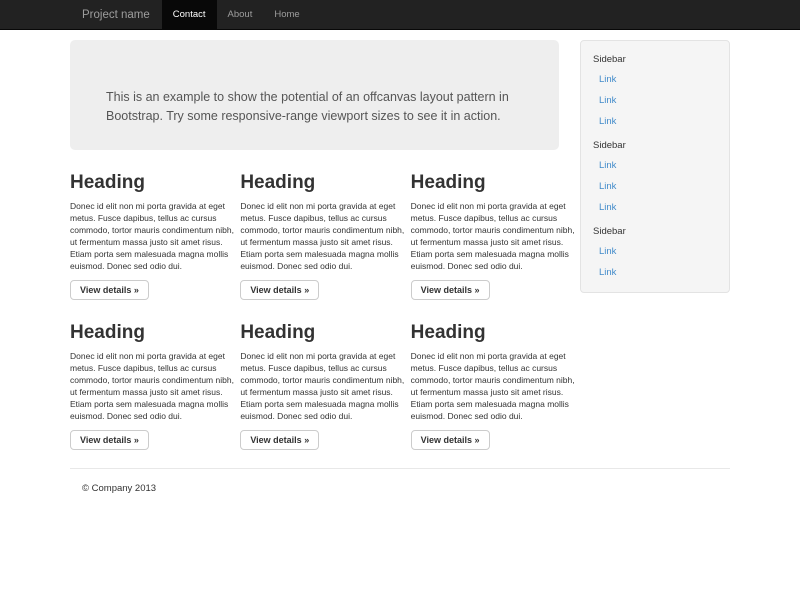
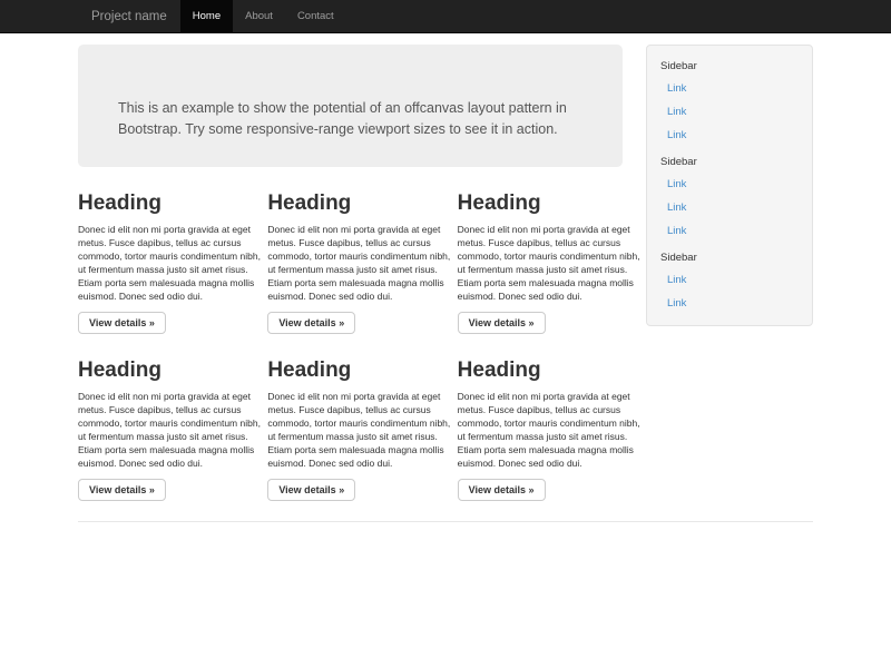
  Project name
- Contact
+ Home
  About
- Home
+ Contact
  This is an example to show the potential of an offcanvas layout pattern in Bootstrap. Try some responsive-range viewport sizes to see it in action.
  Heading
  Donec id elit non mi porta gravida at eget metus. Fusce dapibus, tellus ac cursus commodo, tortor mauris condimentum nibh, ut fermentum massa justo sit amet risus. Etiam porta sem malesuada magna mollis euismod. Donec sed odio dui.
  View details »
  Heading
  Donec id elit non mi porta gravida at eget metus. Fusce dapibus, tellus ac cursus commodo, tortor mauris condimentum nibh, ut fermentum massa justo sit amet risus. Etiam porta sem malesuada magna mollis euismod. Donec sed odio dui.
  View details »
  Heading
  Donec id elit non mi porta gravida at eget metus. Fusce dapibus, tellus ac cursus commodo, tortor mauris condimentum nibh, ut fermentum massa justo sit amet risus. Etiam porta sem malesuada magna mollis euismod. Donec sed odio dui.
  View details »
  Heading
  Donec id elit non mi porta gravida at eget metus. Fusce dapibus, tellus ac cursus commodo, tortor mauris condimentum nibh, ut fermentum massa justo sit amet risus. Etiam porta sem malesuada magna mollis euismod. Donec sed odio dui.
  View details »
  Heading
  Donec id elit non mi porta gravida at eget metus. Fusce dapibus, tellus ac cursus commodo, tortor mauris condimentum nibh, ut fermentum massa justo sit amet risus. Etiam porta sem malesuada magna mollis euismod. Donec sed odio dui.
  View details »
  Heading
  Donec id elit non mi porta gravida at eget metus. Fusce dapibus, tellus ac cursus commodo, tortor mauris condimentum nibh, ut fermentum massa justo sit amet risus. Etiam porta sem malesuada magna mollis euismod. Donec sed odio dui.
  View details »
  Sidebar
  Link
  Link
  Link
  Sidebar
  Link
  Link
  Link
  Sidebar
  Link
  Link
- © Company 2013
